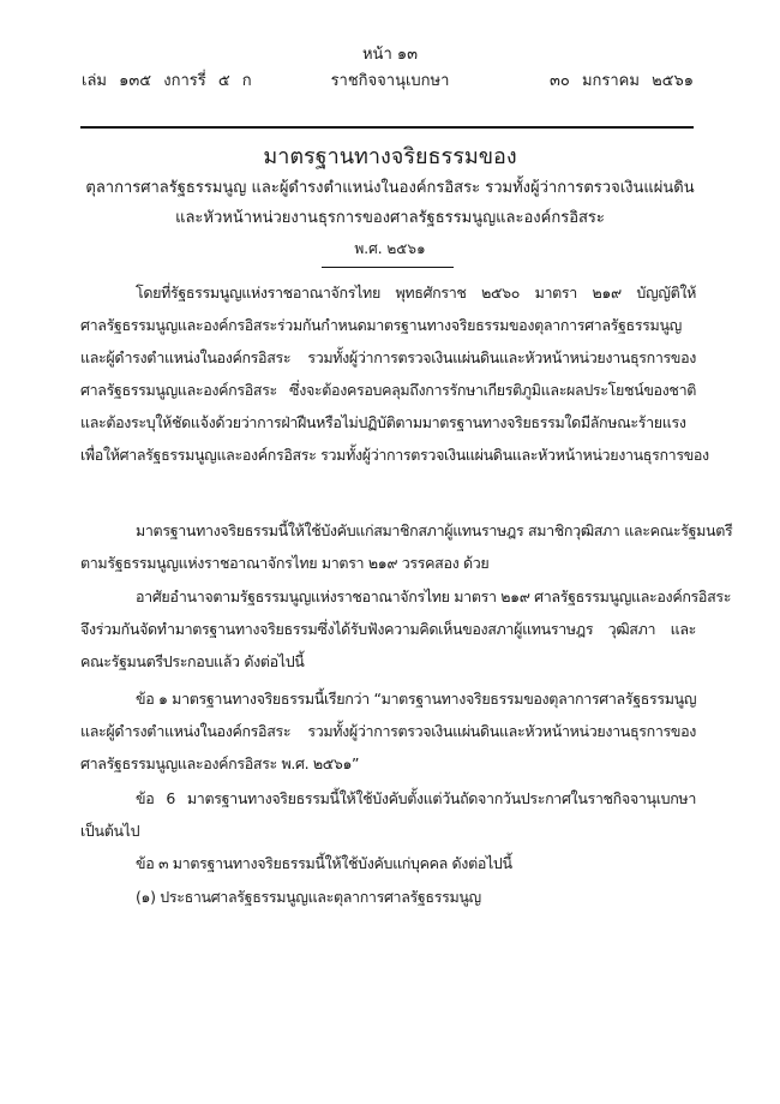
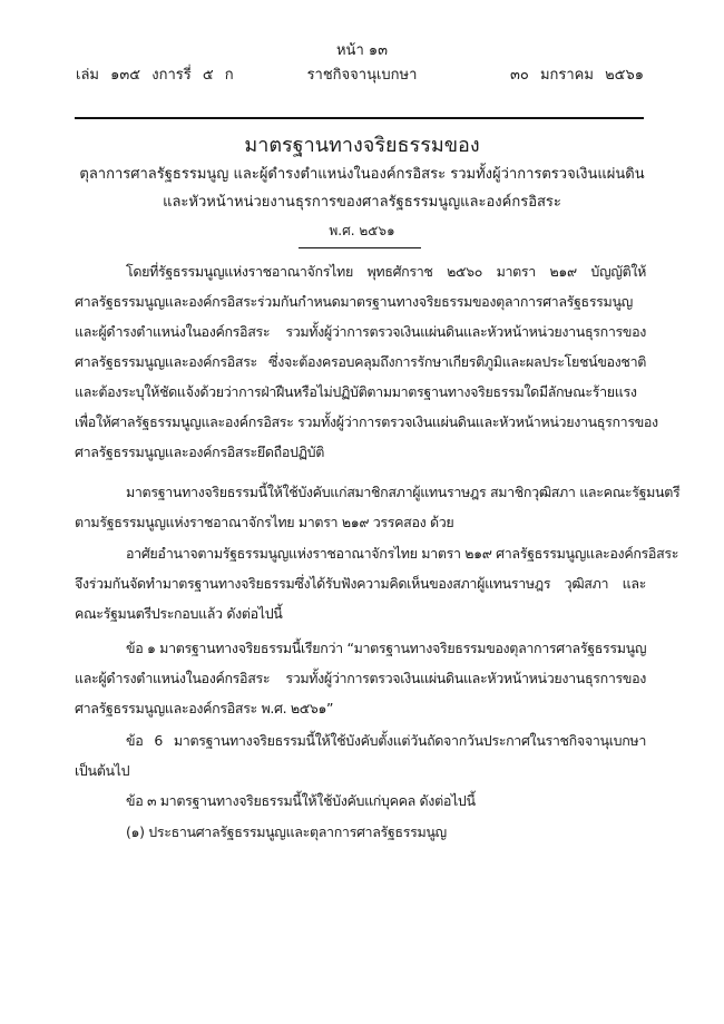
  หน้า ๑๓
  เล่ม ๑๓๕ งการรี่ ๕ ก
  ราชกิจจานุเบกษา
  ๓๐ มกราคม ๒๕๖๑
  มาตรฐานทางจริยธรรมของ
  ตุลาการศาลรัฐธรรมนูญ และผู้ดำรงตำแหน่งในองค์กรอิสระ รวมทั้งผู้ว่าการตรวจเงินแผ่นดิน
  และหัวหน้าหน่วยงานธุรการของศาลรัฐธรรมนูญและองค์กรอิสระ
  พ.ศ. ๒๕๖๑
  โดยที่รัฐธรรมนูญแห่งราชอาณาจักรไทย พุทธศักราช ๒๕๖๐ มาตรา ๒๑๙ บัญญัติให้
  ศาลรัฐธรรมนูญและองค์กรอิสระร่วมกันกำหนดมาตรฐานทางจริยธรรมของตุลาการศาลรัฐธรรมนูญ
  และผู้ดำรงตำแหน่งในองค์กรอิสระ รวมทั้งผู้ว่าการตรวจเงินแผ่นดินและหัวหน้าหน่วยงานธุรการของ
  ศาลรัฐธรรมนูญและองค์กรอิสระ ซึ่งจะต้องครอบคลุมถึงการรักษาเกียรติภูมิและผลประโยชน์ของชาติ
  และต้องระบุให้ชัดแจ้งด้วยว่าการฝ่าฝืนหรือไม่ปฏิบัติตามมาตรฐานทางจริยธรรมใดมีลักษณะร้ายแรง
  เพื่อให้ศาลรัฐธรรมนูญและองค์กรอิสระ รวมทั้งผู้ว่าการตรวจเงินแผ่นดินและหัวหน้าหน่วยงานธุรการของ
+ ศาลรัฐธรรมนูญและองค์กรอิสระยึดถือปฏิบัติ
  มาตรฐานทางจริยธรรมนี้ให้ใช้บังคับแก่สมาชิกสภาผู้แทนราษฎร สมาชิกวุฒิสภา และคณะรัฐมนตรี
  ตามรัฐธรรมนูญแห่งราชอาณาจักรไทย มาตรา ๒๑๙ วรรคสอง ด้วย
  อาศัยอำนาจตามรัฐธรรมนูญแห่งราชอาณาจักรไทย มาตรา ๒๑๙ ศาลรัฐธรรมนูญและองค์กรอิสระ
  จึงร่วมกันจัดทำมาตรฐานทางจริยธรรมซึ่งได้รับฟังความคิดเห็นของสภาผู้แทนราษฎร วุฒิสภา และ
  คณะรัฐมนตรีประกอบแล้ว ดังต่อไปนี้
  ข้อ ๑ มาตรฐานทางจริยธรรมนี้เรียกว่า “มาตรฐานทางจริยธรรมของตุลาการศาลรัฐธรรมนูญ
  และผู้ดำรงตำแหน่งในองค์กรอิสระ รวมทั้งผู้ว่าการตรวจเงินแผ่นดินและหัวหน้าหน่วยงานธุรการของ
  ศาลรัฐธรรมนูญและองค์กรอิสระ พ.ศ. ๒๕๖๑”
  ข้อ 6 มาตรฐานทางจริยธรรมนี้ให้ใช้บังคับตั้งแต่วันถัดจากวันประกาศในราชกิจจานุเบกษา
  เป็นต้นไป
  ข้อ ๓ มาตรฐานทางจริยธรรมนี้ให้ใช้บังคับแก่บุคคล ดังต่อไปนี้
  (๑) ประธานศาลรัฐธรรมนูญและตุลาการศาลรัฐธรรมนูญ
